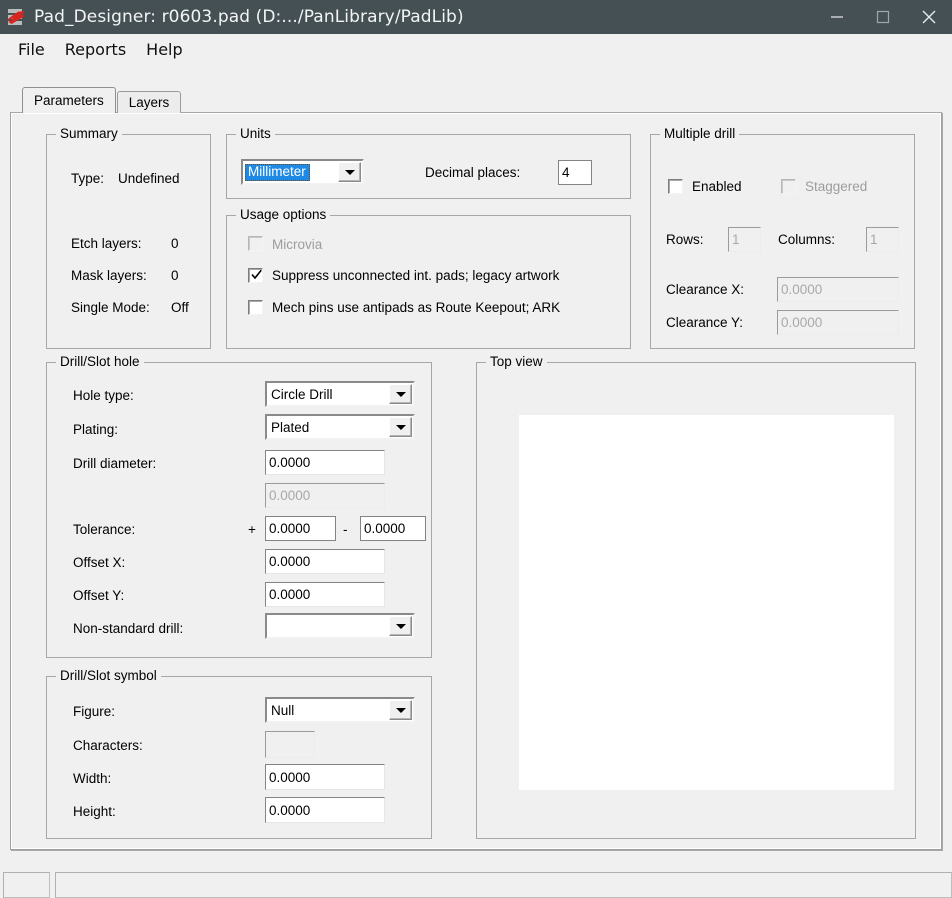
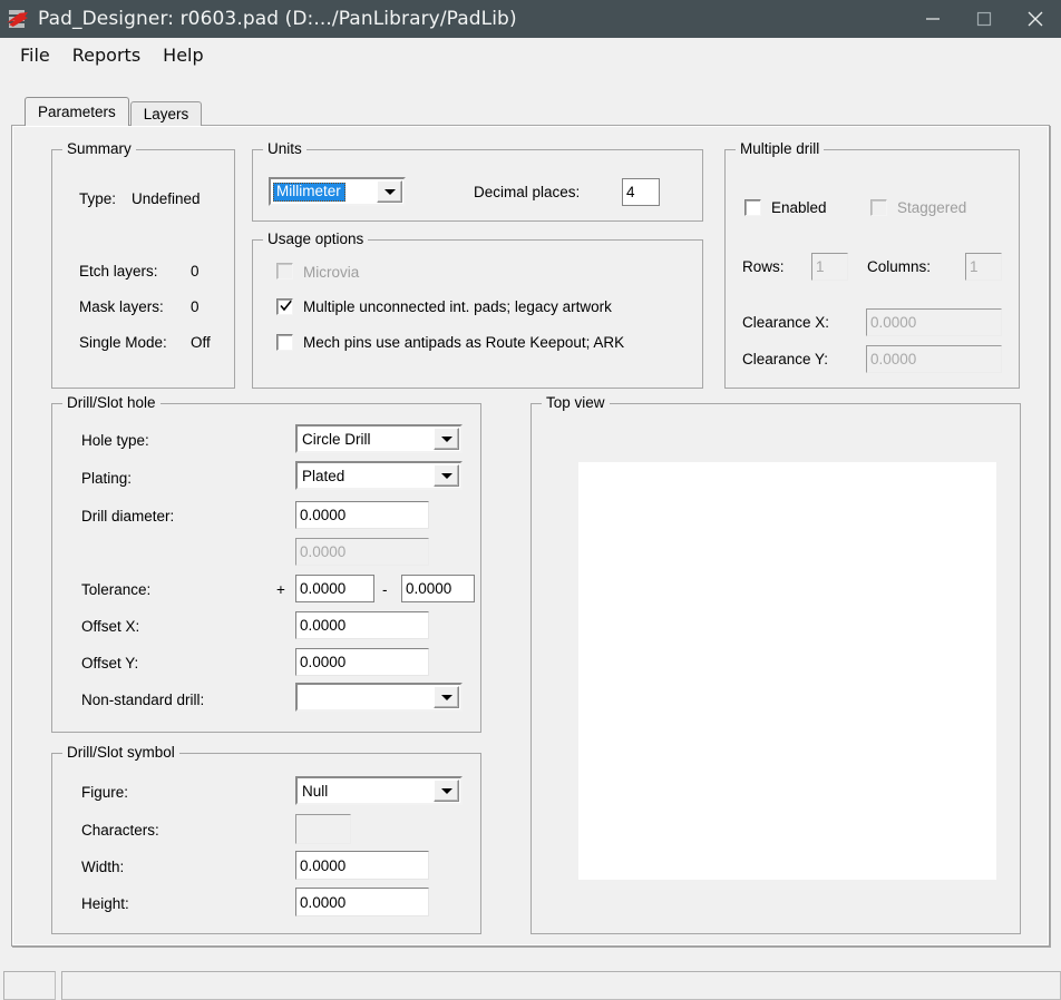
  Pad_Designer: r0603.pad (D:.../PanLibrary/PadLib)
  File
  Reports
  Help
  Parameters
  Layers
  Summary
  Type:
  Undefined
  Etch layers:
  0
  Mask layers:
  0
  Single Mode:
  Off
  Units
  Millimeter
  Decimal places:
  4
  Usage options
  Microvia
- Suppress unconnected int. pads; legacy artwork
+ Multiple unconnected int. pads; legacy artwork
  Mech pins use antipads as Route Keepout; ARK
  Multiple drill
  Enabled
  Staggered
  Rows:
  1
  Columns:
  1
  Clearance X:
  0.0000
  Clearance Y:
  0.0000
  Drill/Slot hole
  Hole type:
  Circle Drill
  Plating:
  Plated
  Drill diameter:
  0.0000
  0.0000
  Tolerance:
  +
  0.0000
  -
  0.0000
  Offset X:
  0.0000
  Offset Y:
  0.0000
  Non-standard drill:
  Drill/Slot symbol
  Figure:
  Null
  Characters:
  Width:
  0.0000
  Height:
  0.0000
  Top view
